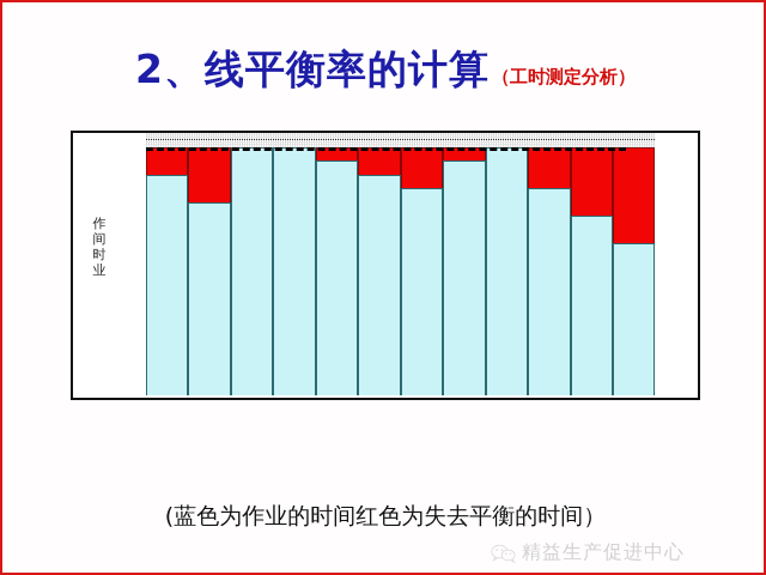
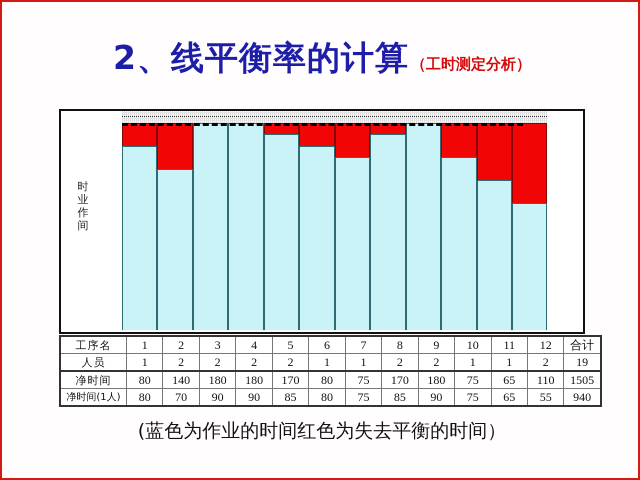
  2、线平衡率的计算（工时测定分析）
- 作
+ 时
- 间
+ 业
- 时
+ 作
- 业
+ 间
+ 工序名	1	2	3	4	5	6	7	8	9	10	11	12	合计
+ 人员	1	2	2	2	2	1	1	2	2	1	1	2	19
+ 净时间	80	140	180	180	170	80	75	170	180	75	65	110	1505
+ 净时间(1人)	80	70	90	90	85	80	75	85	90	75	65	55	940
  (蓝色为作业的时间红色为失去平衡的时间）
- 精益生产促进中心
